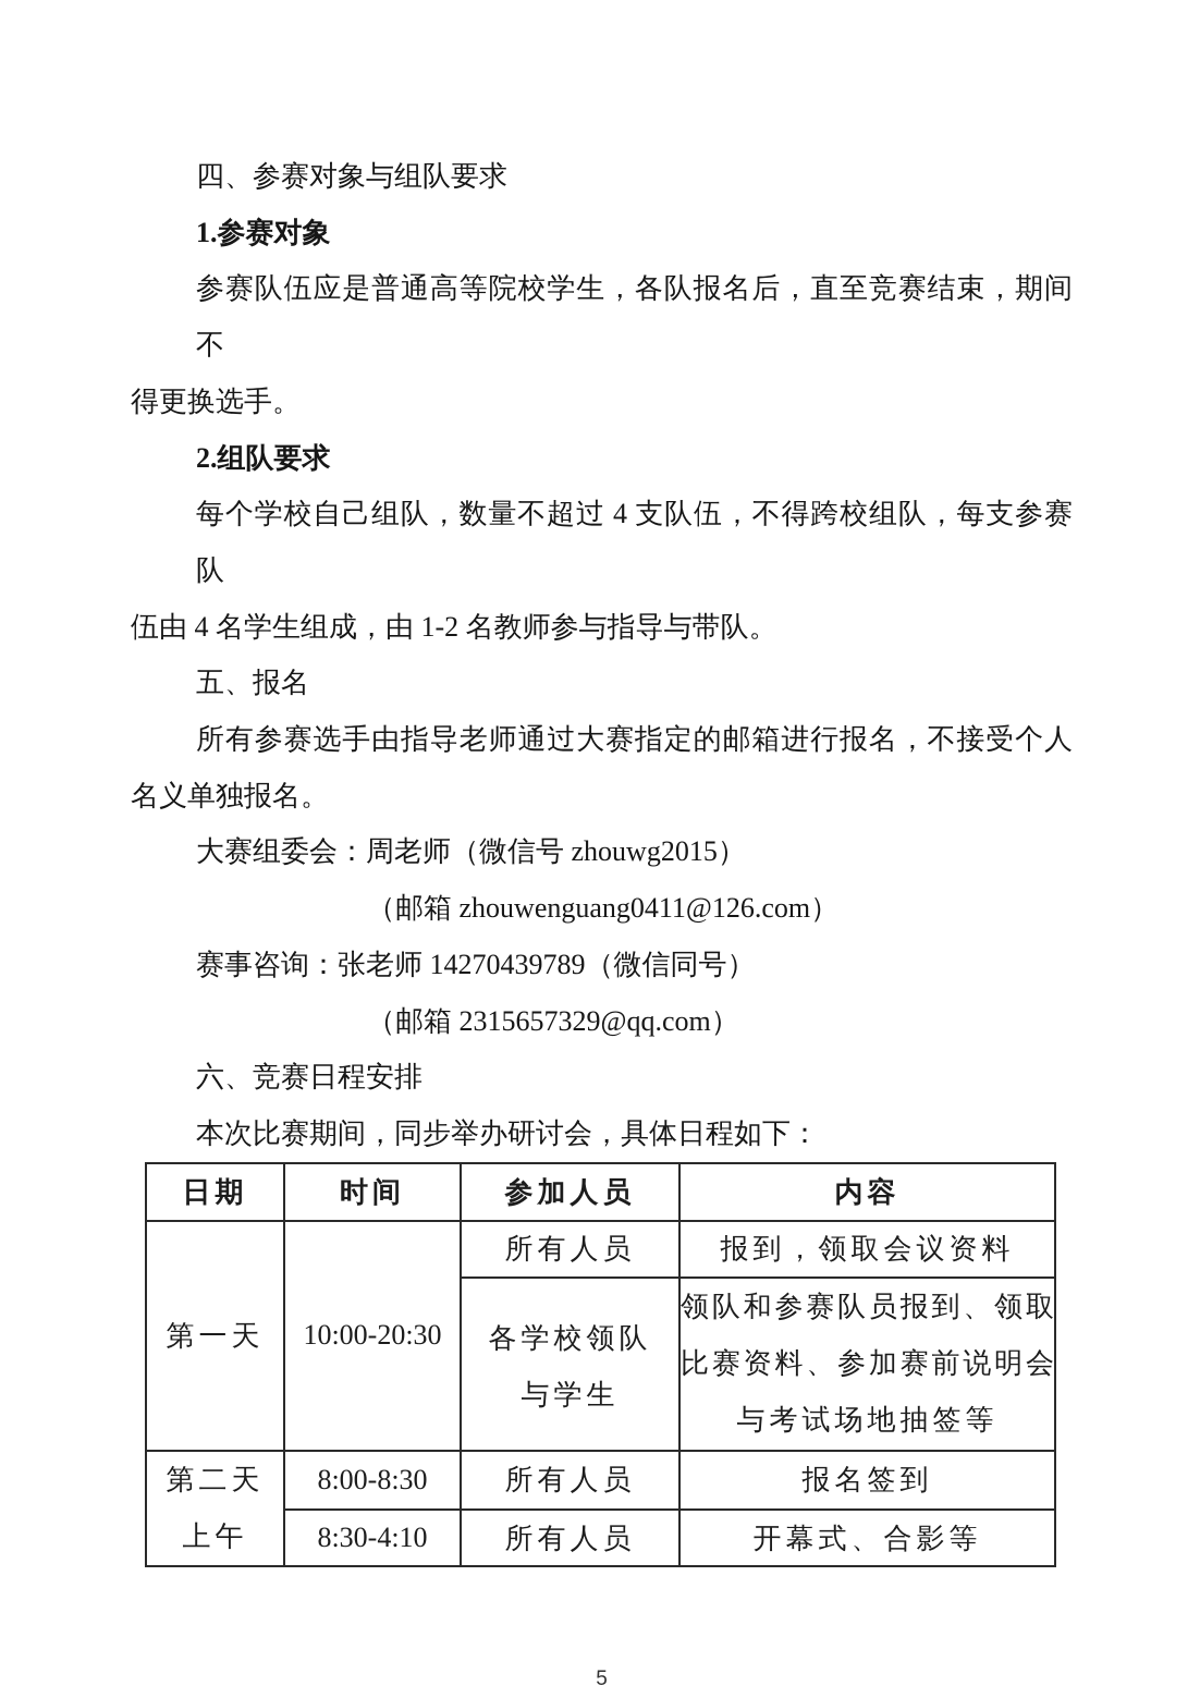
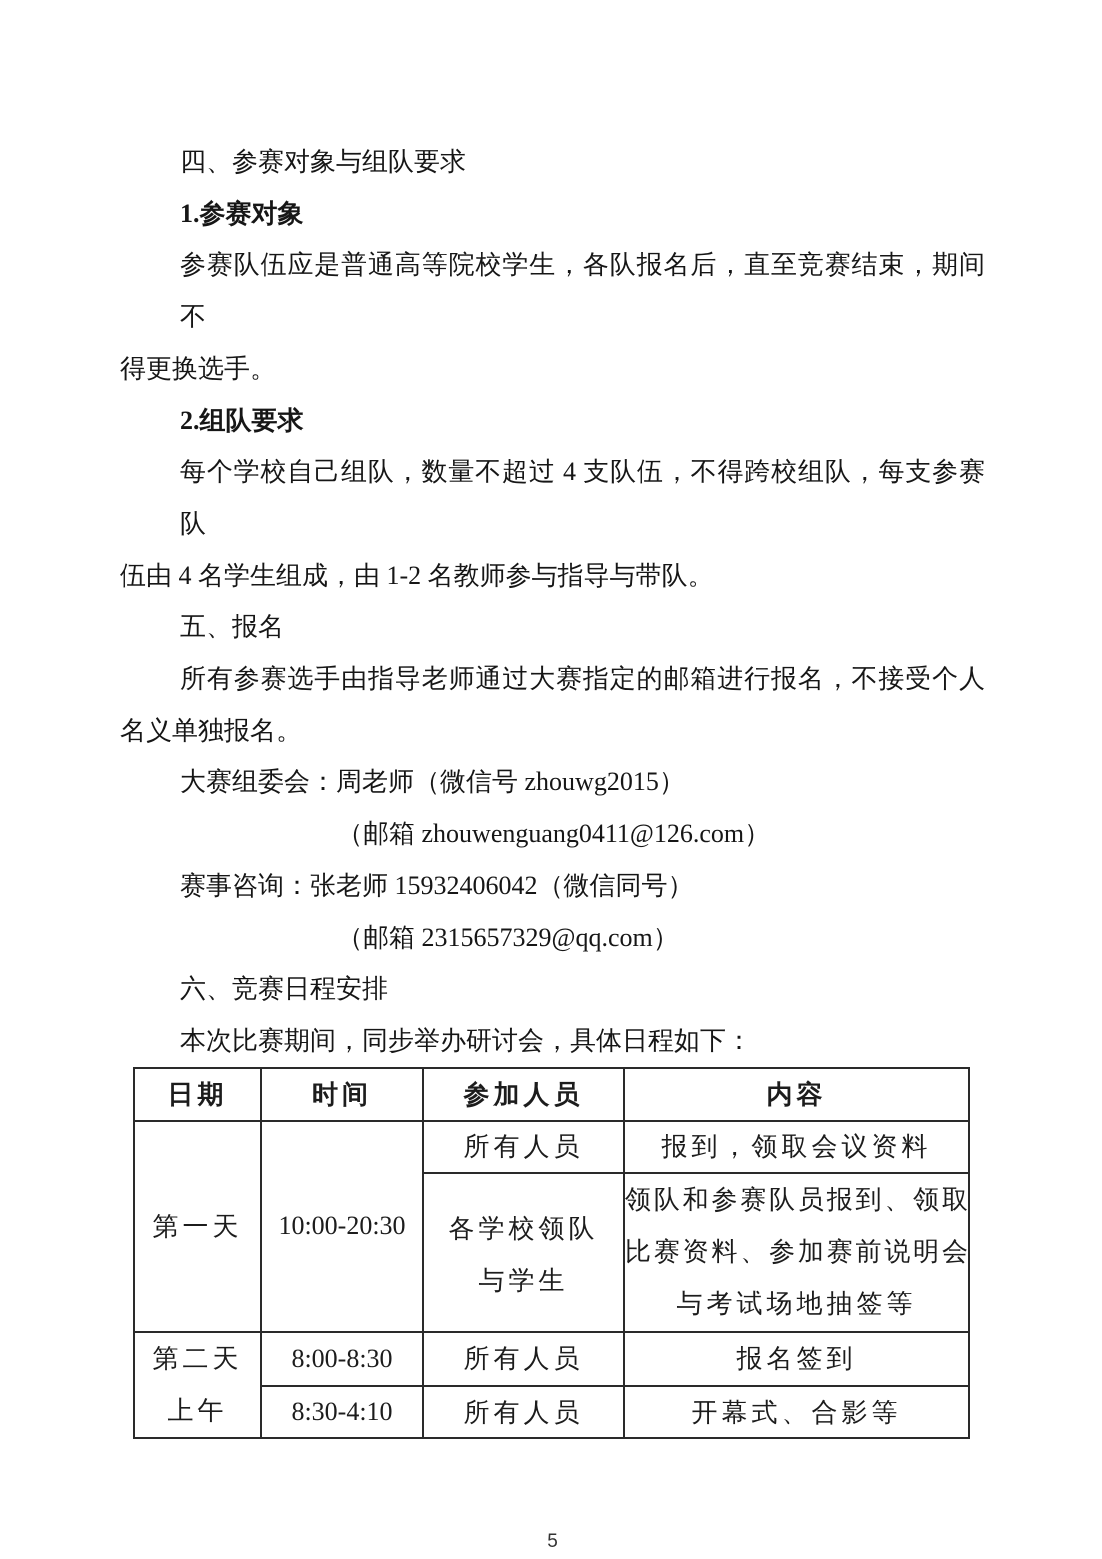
  四、参赛对象与组队要求
  1.参赛对象
  参赛队伍应是普通高等院校学生，各队报名后，直至竞赛结束，期间不
  得更换选手。
  2.组队要求
  每个学校自己组队，数量不超过 4 支队伍，不得跨校组队，每支参赛队
  伍由 4 名学生组成，由 1-2 名教师参与指导与带队。
  五、报名
  所有参赛选手由指导老师通过大赛指定的邮箱进行报名，不接受个人
  名义单独报名。
  大赛组委会：周老师（微信号 zhouwg2015）
  （邮箱 zhouwenguang0411@126.com）
- 赛事咨询：张老师 14270439789（微信同号）
+ 赛事咨询：张老师 15932406042（微信同号）
  （邮箱 2315657329@qq.com）
  六、竞赛日程安排
  本次比赛期间，同步举办研讨会，具体日程如下：
  日期	时间	参加人员	内容
  第一天	10:00-20:30	所有人员	报到，领取会议资料
  各学校领队 与学生	领队和参赛队员报到、领取 比赛资料、参加赛前说明会 与考试场地抽签等
  第二天 上午	8:00-8:30	所有人员	报名签到
  8:30-4:10	所有人员	开幕式、合影等
  5
